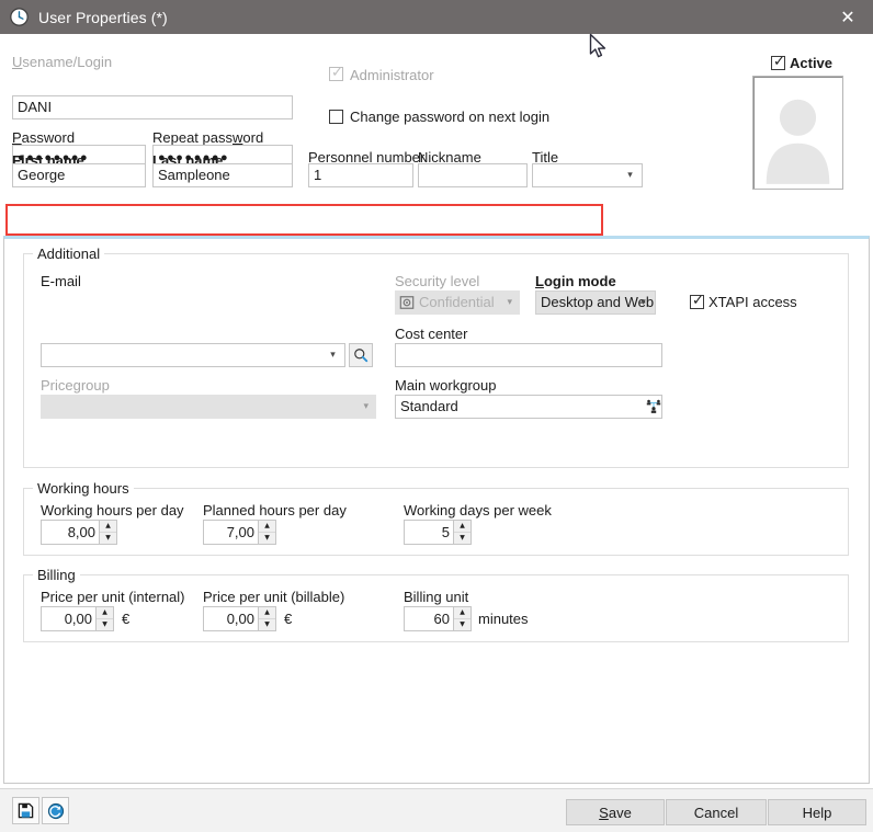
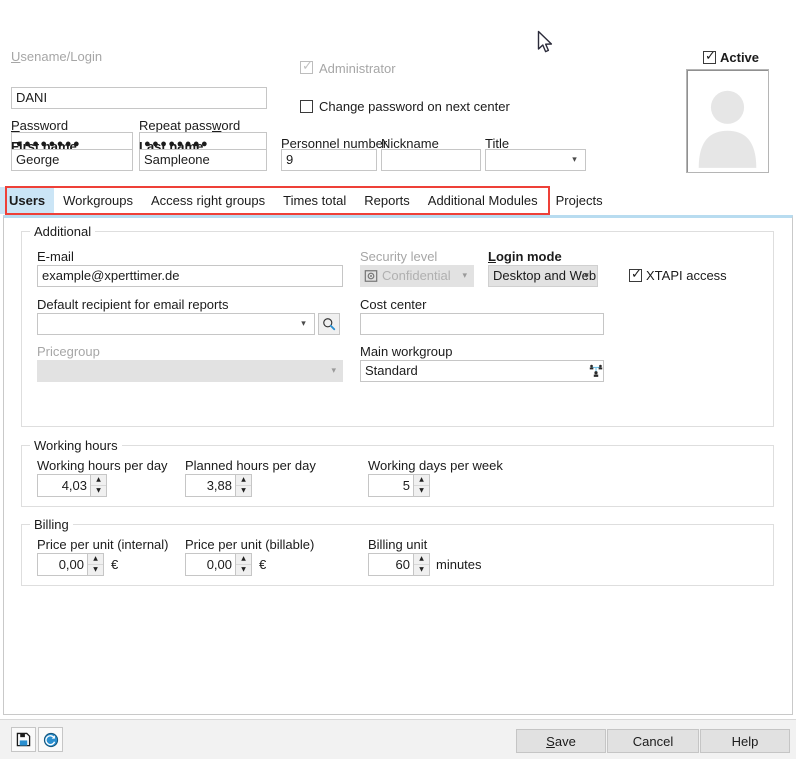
- User Properties (*)
- ✕
  Usename/Login
  DANI
  Password
  ●●●●●●●●
  Repeat password
  ●●●●●●●●
  First name
  George
  Last name
  Sampleone
  ✓
  Administrator
- Change password on next login
+ Change password on next center
  Personnel number
  Nickname
- 1
+ 9
  Title
  ▾
  ✓
  Active
+ Users
+ Workgroups
+ Access right groups
+ Times total
+ Reports
+ Additional Modules
+ Projects
  Additional
  E-mail
+ example@xperttimer.de
+ Default recipient for email reports
  ▾
  Pricegroup
  ▾
  Security level
  Confidential
  ▾
  Login mode
  Desktop and Web
  ▾
  ✓
  XTAPI access
  Cost center
  Main workgroup
  Standard
  Working hours
  Working hours per day
- 8,00
+ 4,03
  Planned hours per day
- 7,00
+ 3,88
  Working days per week
  5
  Billing
  Price per unit (internal)
  0,00
  €
  Price per unit (billable)
  0,00
  €
  Billing unit
  60
  minutes
  Save
  Cancel
  Help
